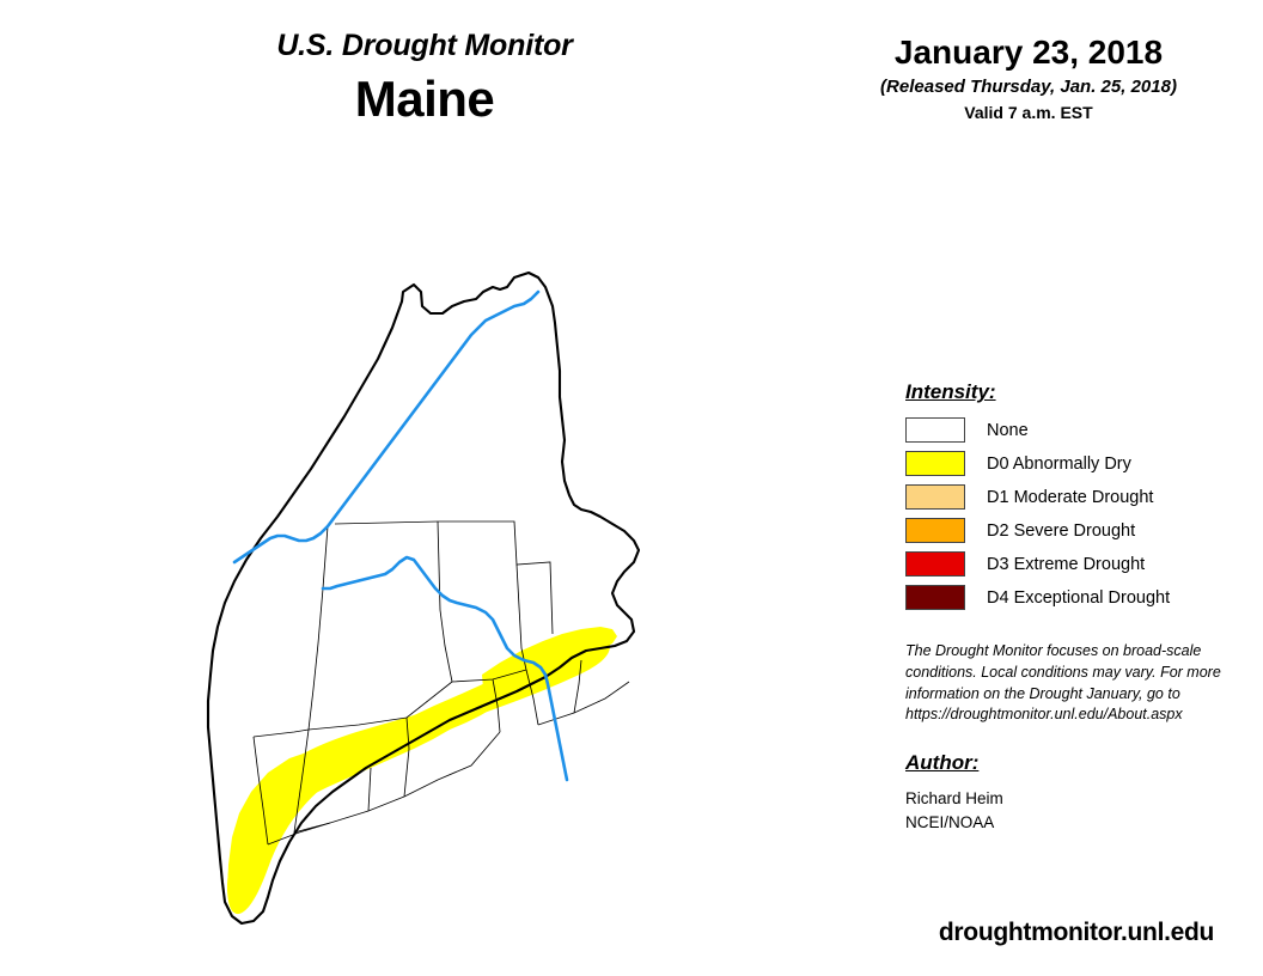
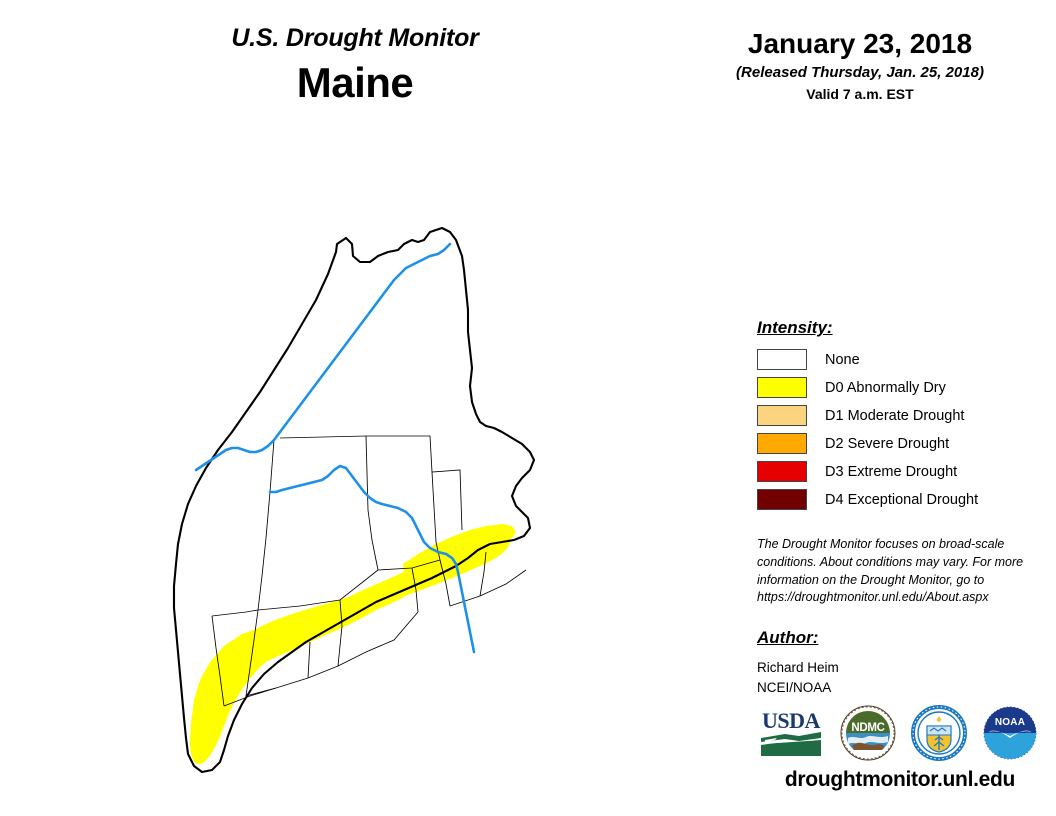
  U.S. Drought Monitor
  Maine
  January 23, 2018
  (Released Thursday, Jan. 25, 2018)
  Valid 7 a.m. EST
  Intensity:
  None
  D0 Abnormally Dry
  D1 Moderate Drought
  D2 Severe Drought
  D3 Extreme Drought
  D4 Exceptional Drought
  The Drought Monitor focuses on broad-scale
- conditions. Local conditions may vary. For more
+ conditions. About conditions may vary. For more
- information on the Drought January, go to
+ information on the Drought Monitor, go to
  https://droughtmonitor.unl.edu/About.aspx
  Author:
  Richard Heim
  NCEI/NOAA
+ USDA
+ NDMC
+ NOAA
  droughtmonitor.unl.edu
